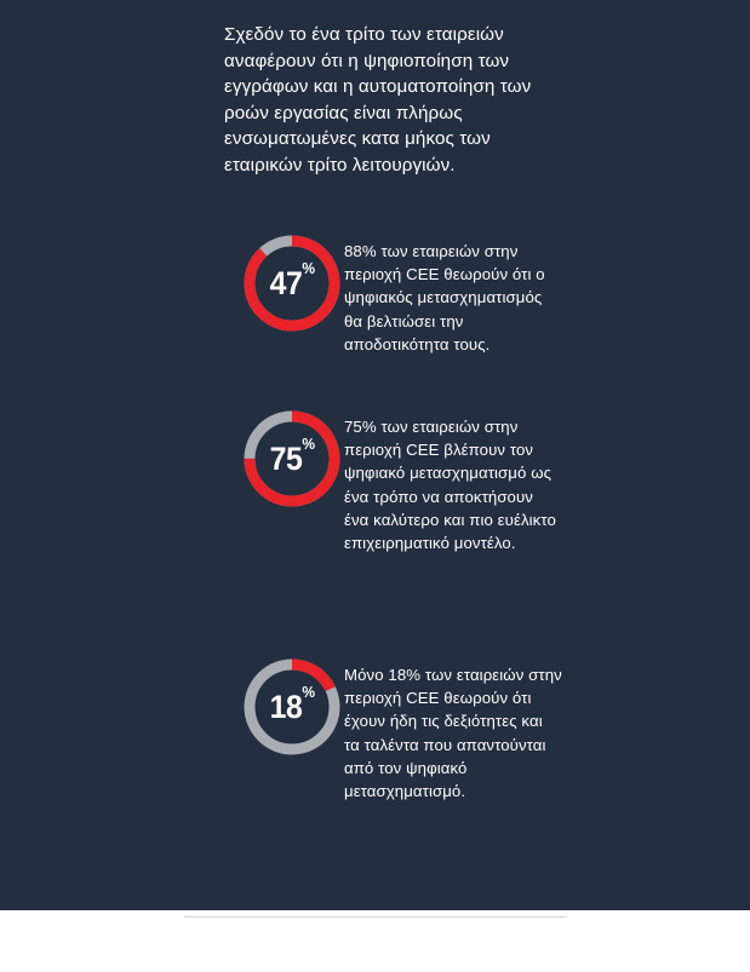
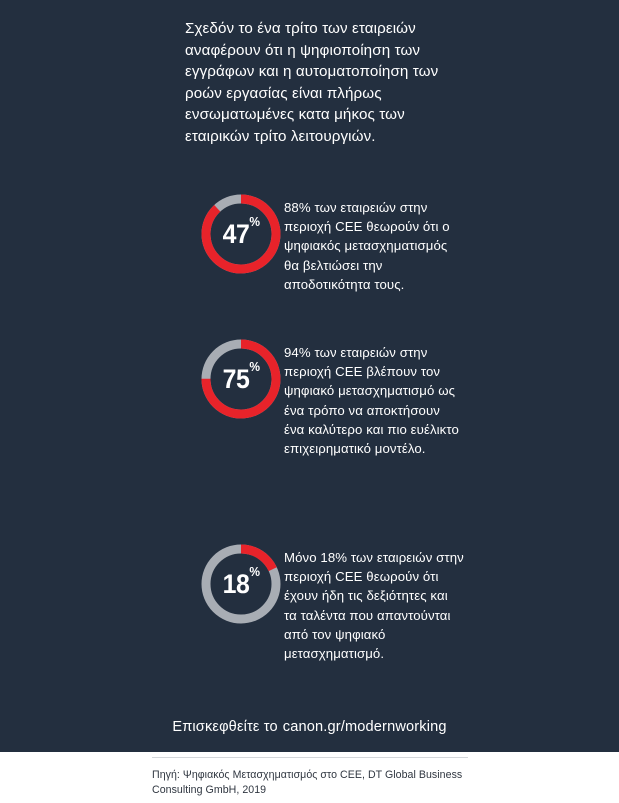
  Σχεδόν το ένα τρίτο των εταιρειών αναφέρουν ότι η ψηφιοποίηση των εγγράφων και η αυτοματοποίηση των ροών εργασίας είναι πλήρως ενσωματωμένες κατα μήκος των εταιρικών τρίτο λειτουργιών.
  47%
  88% των εταιρειών στην περιοχή CEE θεωρούν ότι ο ψηφιακός μετασχηματισμός θα βελτιώσει την αποδοτικότητα τους.
  75%
- 75% των εταιρειών στην περιοχή CEE βλέπουν τον ψηφιακό μετασχηματισμό ως ένα τρόπο να αποκτήσουν ένα καλύτερο και πιο ευέλικτο επιχειρηματικό μοντέλο.
+ 94% των εταιρειών στην περιοχή CEE βλέπουν τον ψηφιακό μετασχηματισμό ως ένα τρόπο να αποκτήσουν ένα καλύτερο και πιο ευέλικτο επιχειρηματικό μοντέλο.
  18%
  Μόνο 18% των εταιρειών στην περιοχή CEE θεωρούν ότι έχουν ήδη τις δεξιότητες και τα ταλέντα που απαντούνται από τον ψηφιακό μετασχηματισμό.
+ Επισκεφθείτε το canon.gr/modernworking
+ Πηγή: Ψηφιακός Μετασχηματισμός στο CEE, DT Global Business Consulting GmbH, 2019
